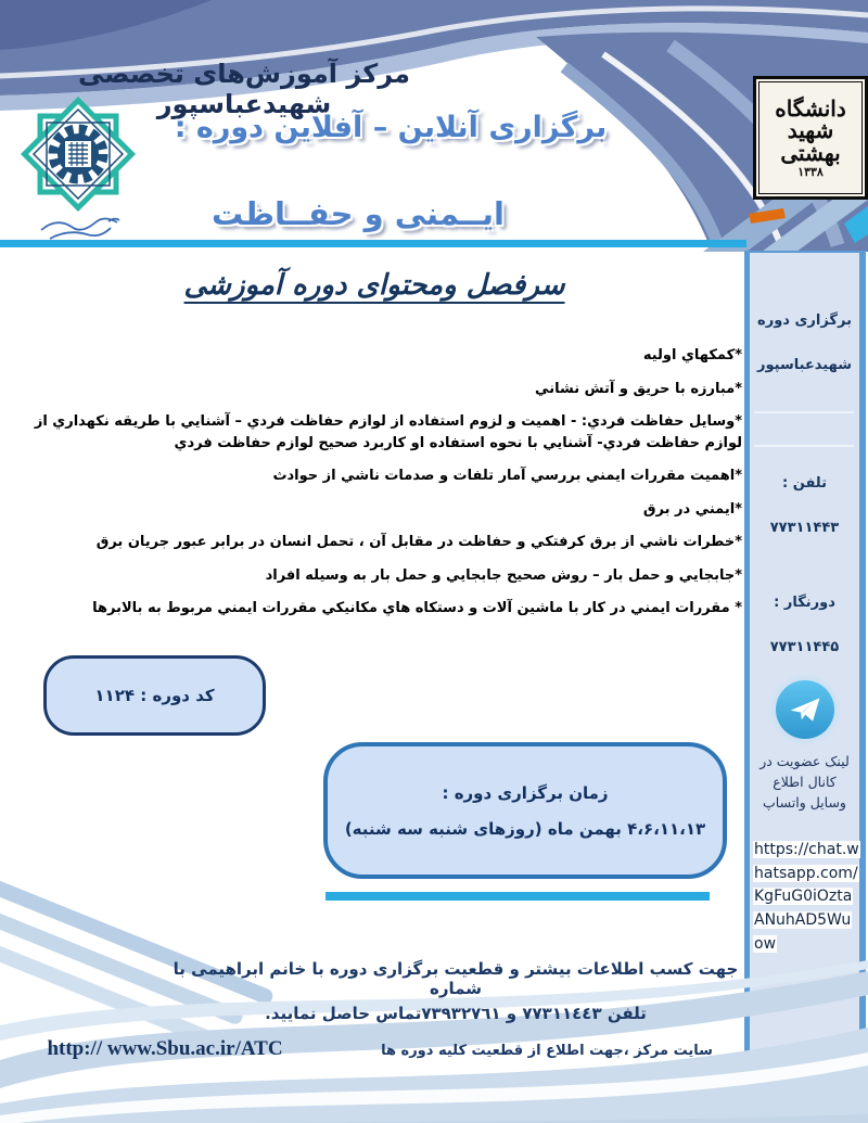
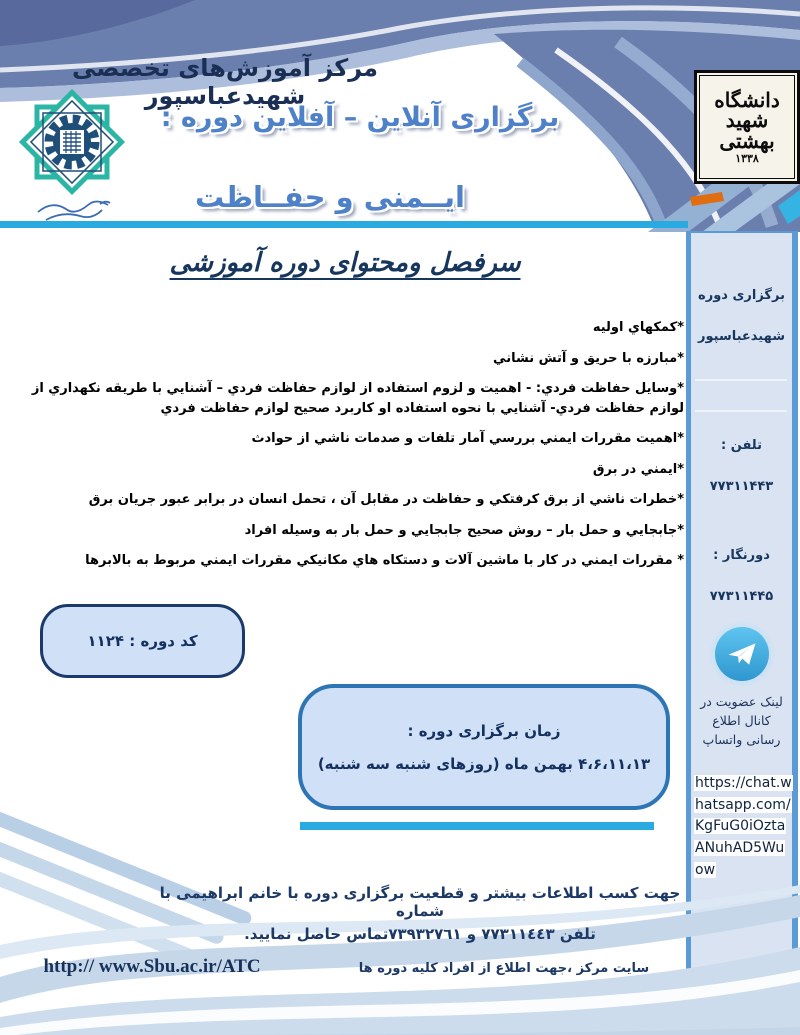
  مرکز آموزشهای تخصصی شهیدعباسپور
  برگزاری آنلاین – آفلاین دوره :
  ایــمنی و حفــاظت
  دانشگاه
  شهید
  بهشتی
  ۱۳۳۸
  سرفصل ومحتوای دوره آموزشی
  *كمكهاي اوليه
  *مبارزه با حريق و آتش نشاني
  *وسايل حفاظت فردي: - اهميت و لزوم استفاده از لوازم حفاظت فردي – آشنايي با طريقه نكهداري از لوازم حفاظت فردي- آشنايي با نحوه استفاده او كاربرد صحيح لوازم حفاظت فردي
  *اهميت مقررات ايمني بررسي آمار تلفات و صدمات ناشي از حوادث
  *ايمني در برق
  *خطرات ناشي از برق كرفتكي و حفاظت در مقابل آن ، تحمل انسان در برابر عبور جريان برق
  *جابجايي و حمل بار – روش صحيح جابجايي و حمل بار به وسيله افراد
  * مقررات ايمني در كار با ماشين آلات و دستكاه هاي مكانيكي مقررات ايمني مربوط به بالابرها
  کد دوره : ۱۱۲۴
  زمان برگزاری دوره :
  ۴،۶،۱۱،۱۳ بهمن ماه (روزهای شنبه سه شنبه)
  جهت کسب اطلاعات بیشتر و قطعیت برگزاری دوره با خانم ابراهیمی با شماره
  تلفن ٧٧٣١١٤٤٣ و ٧٣٩٣٢٧٦١تماس حاصل نمایید.
- سایت مرکز ،جهت اطلاع از قطعیت کلیه دوره ها
+ سایت مرکز ،جهت اطلاع از افراد کلیه دوره ها
  http:// www.Sbu.ac.ir/ATC
  برگزاری دوره
  شهیدعباسپور
  تلفن :
  ۷۷۳۱۱۴۴۳
  دورنگار :
  ۷۷۳۱۱۴۴۵
- لینک عضویت در کانال اطلاع وسايل واتساپ
+ لینک عضویت در کانال اطلاع رسانی واتساپ
  https://chat.whatsapp.com/KgFuG0iOztaANuhAD5Wuow
